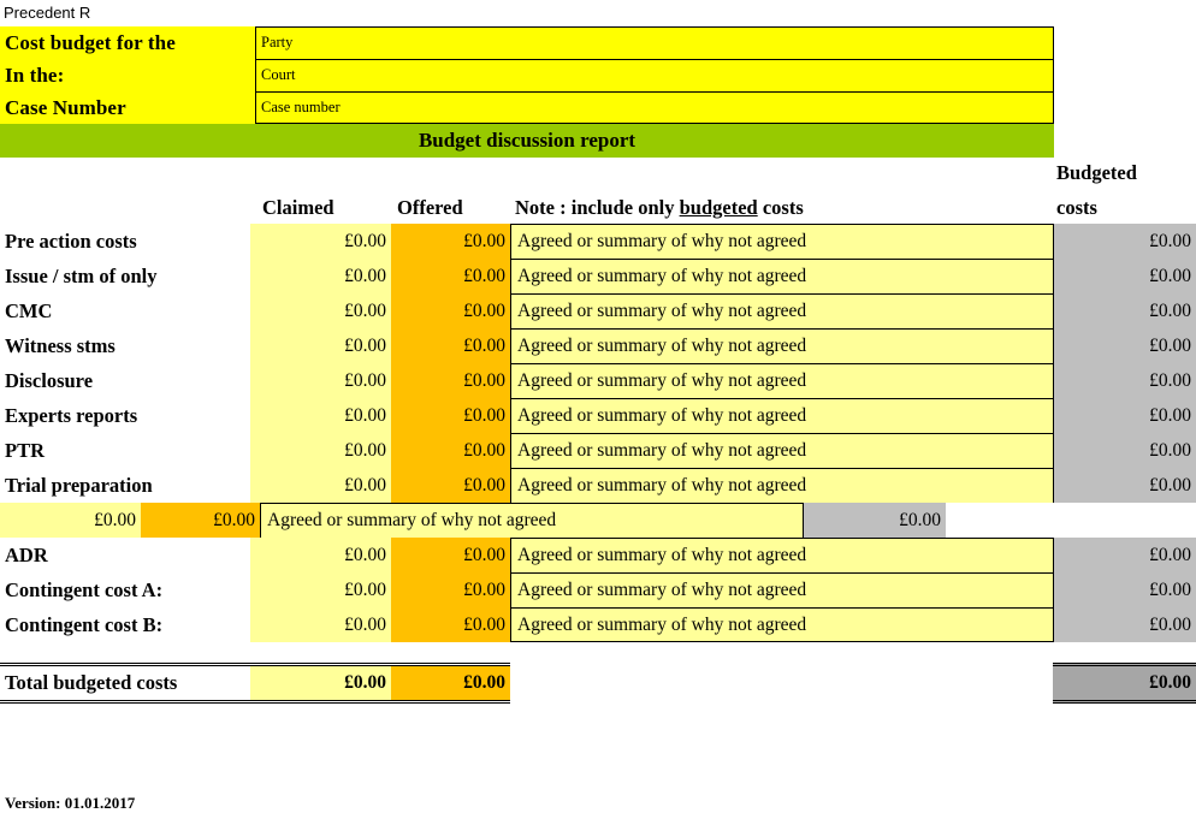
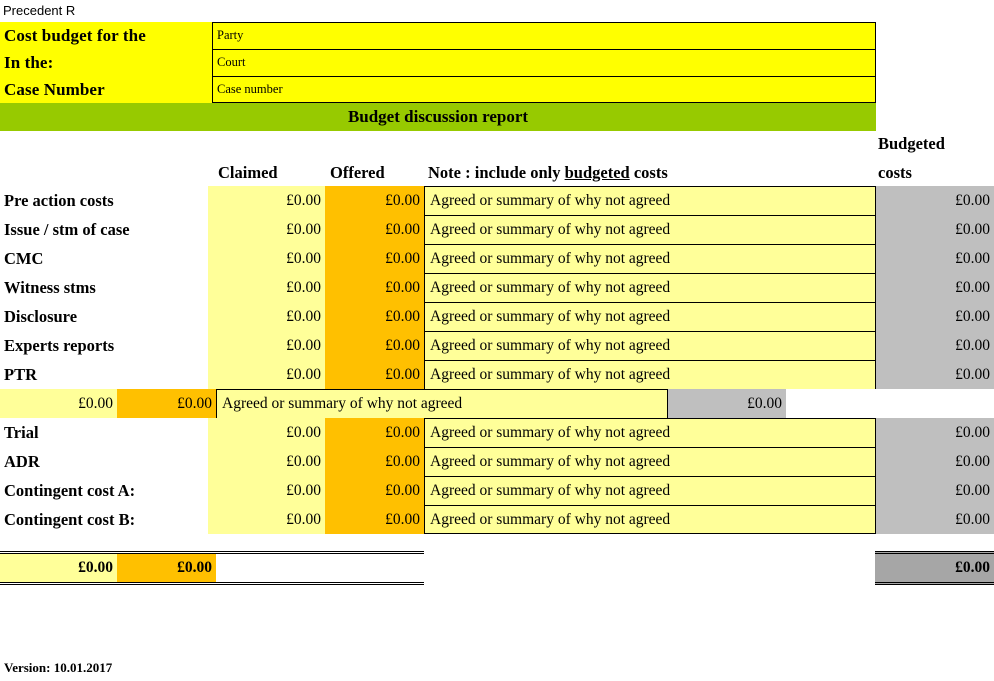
  Precedent R
  Cost budget for the
  Party
  In the:
  Court
  Case Number
  Case number
  Budget discussion report
  Claimed
  Offered
  Note : include only budgeted costs
  Budgeted
  costs
  Pre action costs
  £0.00
  £0.00
  Agreed or summary of why not agreed
  £0.00
- Issue / stm of only
+ Issue / stm of case
  £0.00
  £0.00
  Agreed or summary of why not agreed
  £0.00
  CMC
  £0.00
  £0.00
  Agreed or summary of why not agreed
  £0.00
  Witness stms
  £0.00
  £0.00
  Agreed or summary of why not agreed
  £0.00
  Disclosure
  £0.00
  £0.00
  Agreed or summary of why not agreed
  £0.00
  Experts reports
  £0.00
  £0.00
  Agreed or summary of why not agreed
  £0.00
  PTR
  £0.00
  £0.00
  Agreed or summary of why not agreed
  £0.00
- Trial preparation
  £0.00
  £0.00
  Agreed or summary of why not agreed
  £0.00
+ Trial
  £0.00
  £0.00
  Agreed or summary of why not agreed
  £0.00
  ADR
  £0.00
  £0.00
  Agreed or summary of why not agreed
  £0.00
  Contingent cost A:
  £0.00
  £0.00
  Agreed or summary of why not agreed
  £0.00
  Contingent cost B:
  £0.00
  £0.00
  Agreed or summary of why not agreed
  £0.00
- Total budgeted costs
  £0.00
  £0.00
  £0.00
- Version: 01.01.2017
+ Version: 10.01.2017
